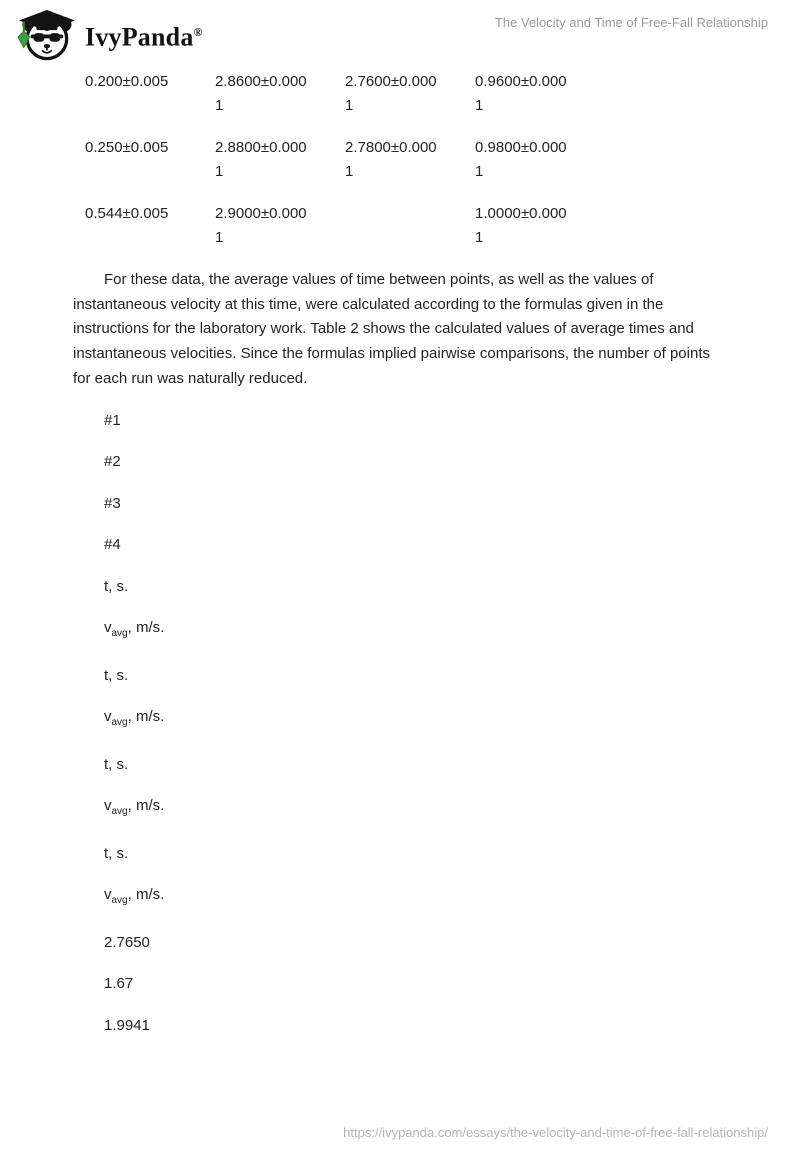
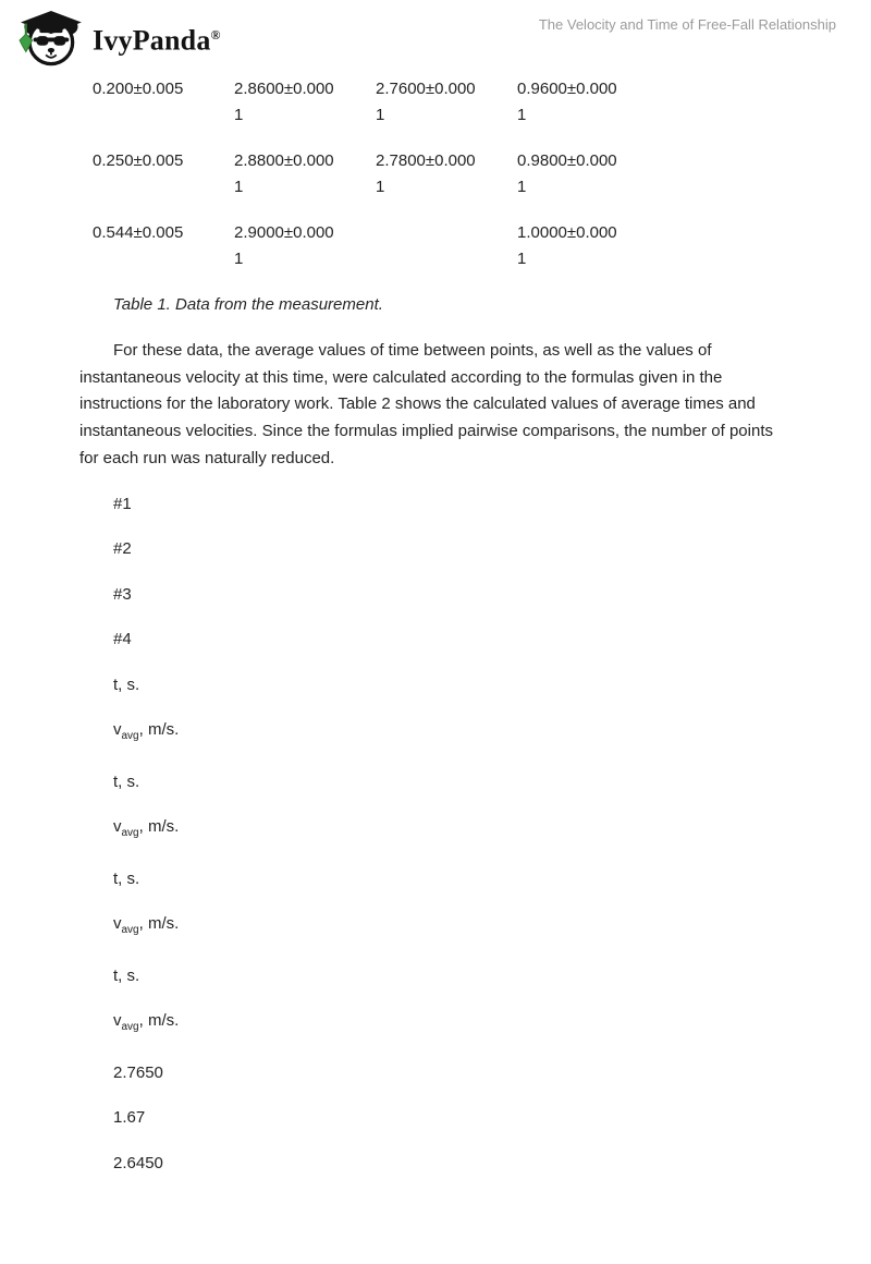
  IvyPanda®
  The Velocity and Time of Free-Fall Relationship
  0.200±0.005
  2.8600±0.000
  1
  2.7600±0.000
  1
  0.9600±0.000
  1
  0.250±0.005
  2.8800±0.000
  1
  2.7800±0.000
  1
  0.9800±0.000
  1
  0.544±0.005
  2.9000±0.000
  1
  1.0000±0.000
  1
+ Table 1. Data from the measurement.
  For these data, the average values of time between points, as well as the values of instantaneous velocity at this time, were calculated according to the formulas given in the instructions for the laboratory work. Table 2 shows the calculated values of average times and instantaneous velocities. Since the formulas implied pairwise comparisons, the number of points for each run was naturally reduced.
  #1
  #2
  #3
  #4
  t, s.
  vavg, m/s.
  t, s.
  vavg, m/s.
  t, s.
  vavg, m/s.
  t, s.
  vavg, m/s.
  2.7650
  1.67
- 1.9941
+ 2.6450
- https://ivypanda.com/essays/the-velocity-and-time-of-free-fall-relationship/
